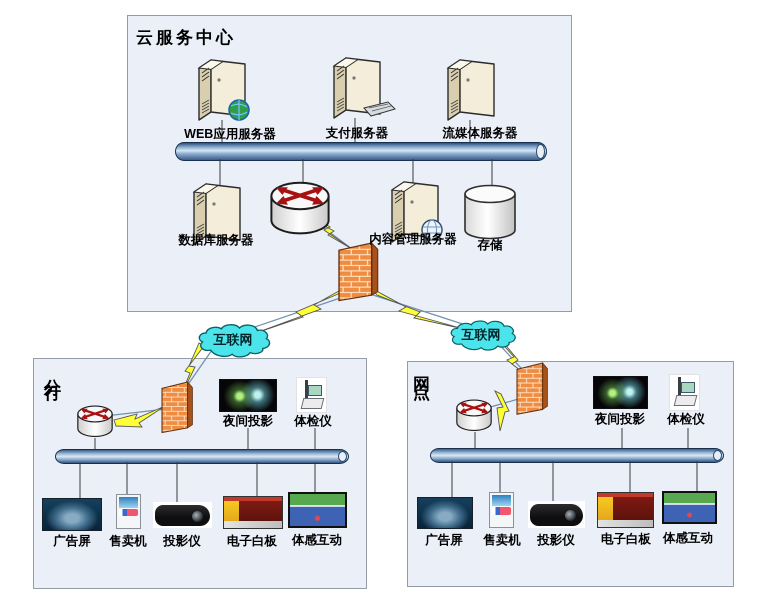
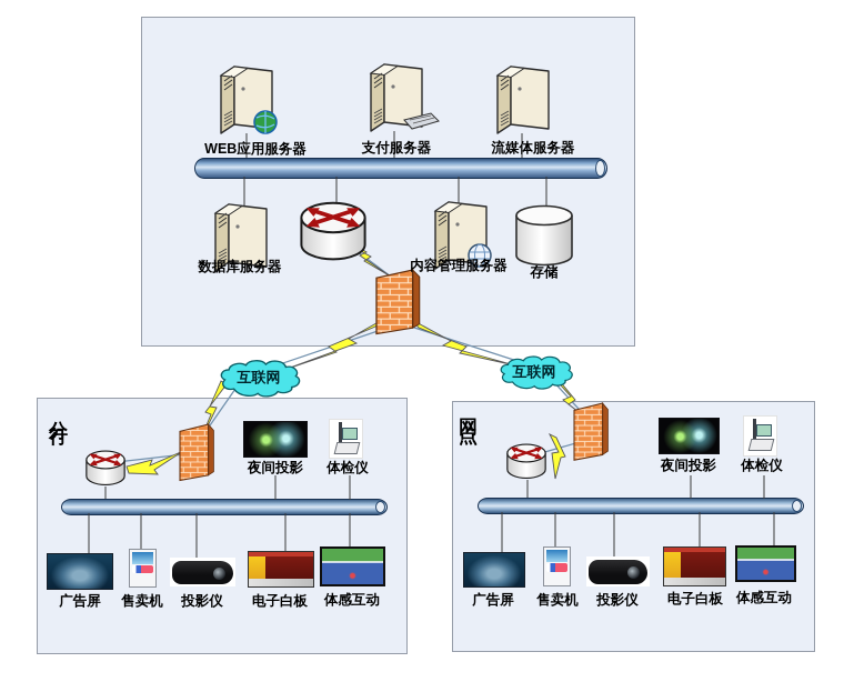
- 云服务中心
  WEB应用服务器
  支付服务器
  流媒体服务器
  数据库服务器
  内容管理服务器
  存储
  互联网
  互联网
  夜间投影
  体检仪
  广告屏
  售卖机
  投影仪
  电子白板
  体感互动
  夜间投影
  体检仪
  广告屏
  售卖机
  投影仪
  电子白板
  体感互动
